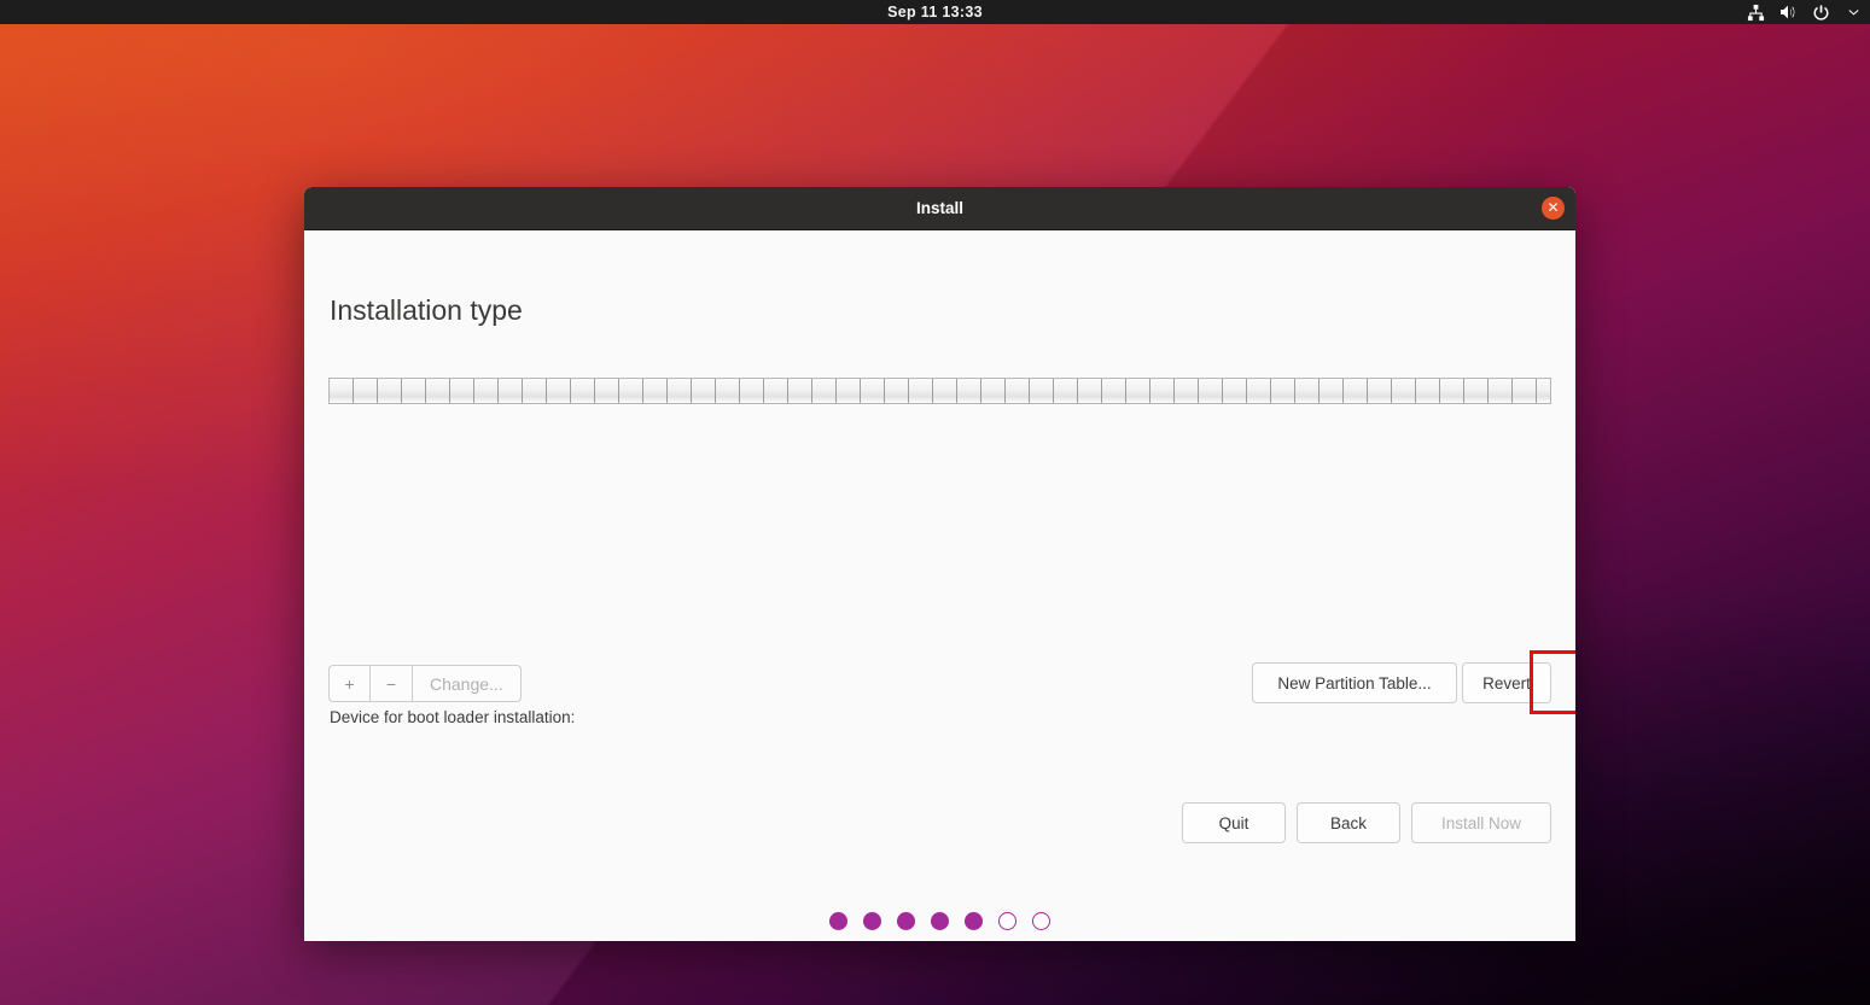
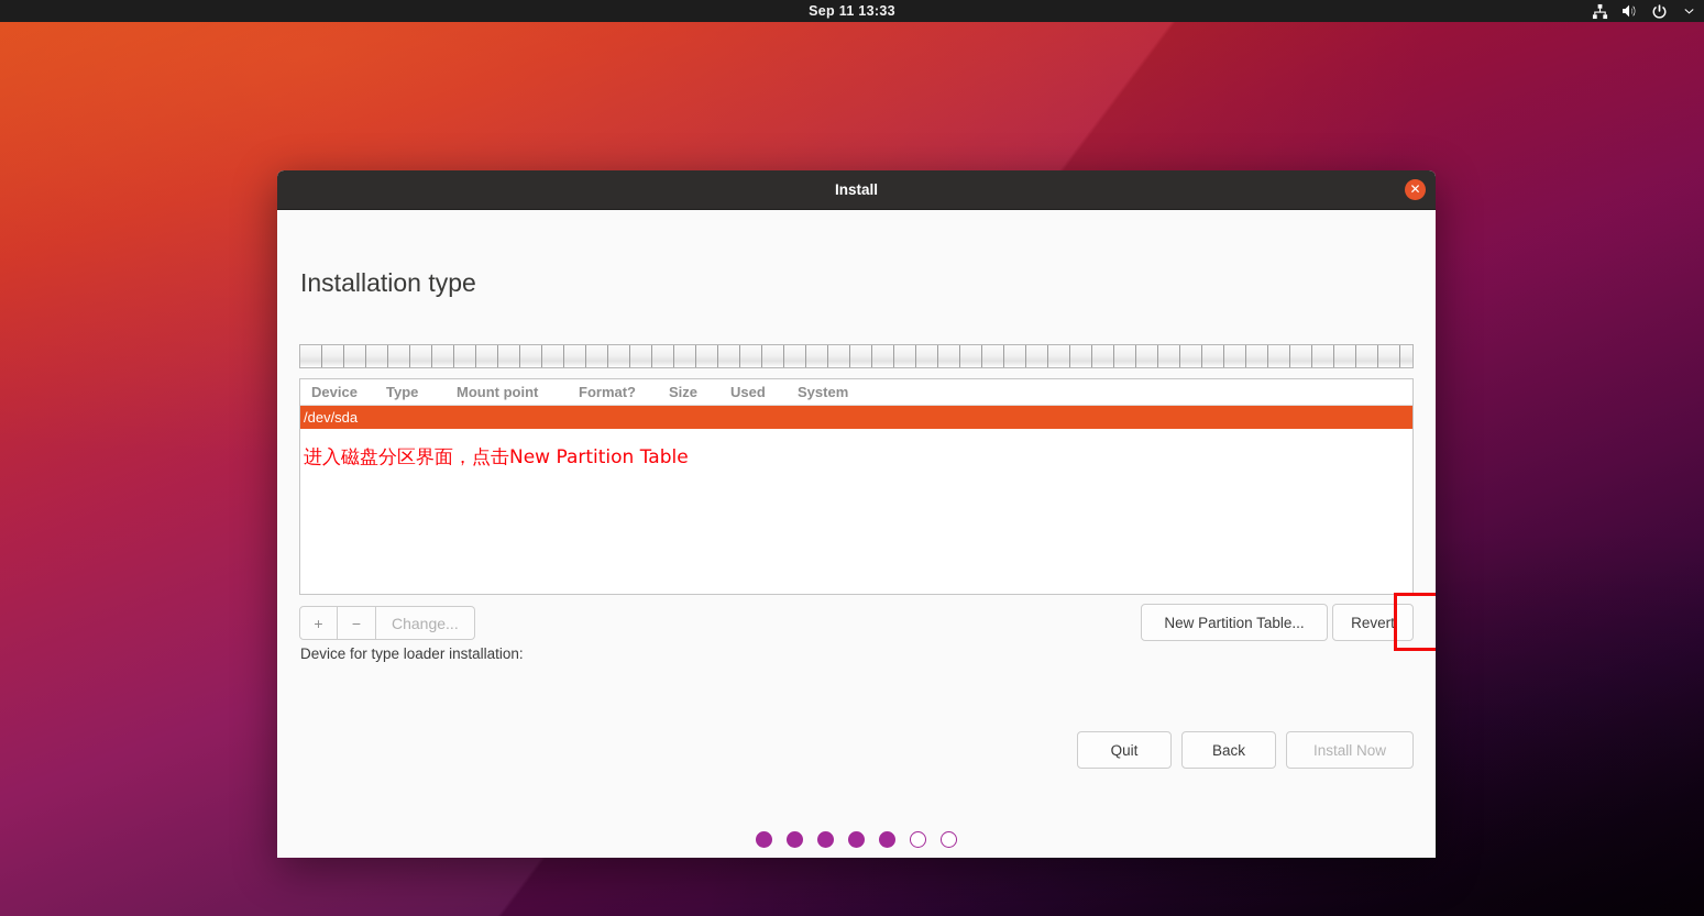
  Sep 11 13:33
  Install
  ✕
  Installation type
+ Device
+ Type
+ Mount point
+ Format?
+ Size
+ Used
+ System
+ /dev/sda
+ 进入磁盘分区界面，点击New Partition Table
  +
  −
  Change...
  New Partition Table...
  Revert
- Device for boot loader installation:
+ Device for type loader installation:
  Quit
  Back
  Install Now
